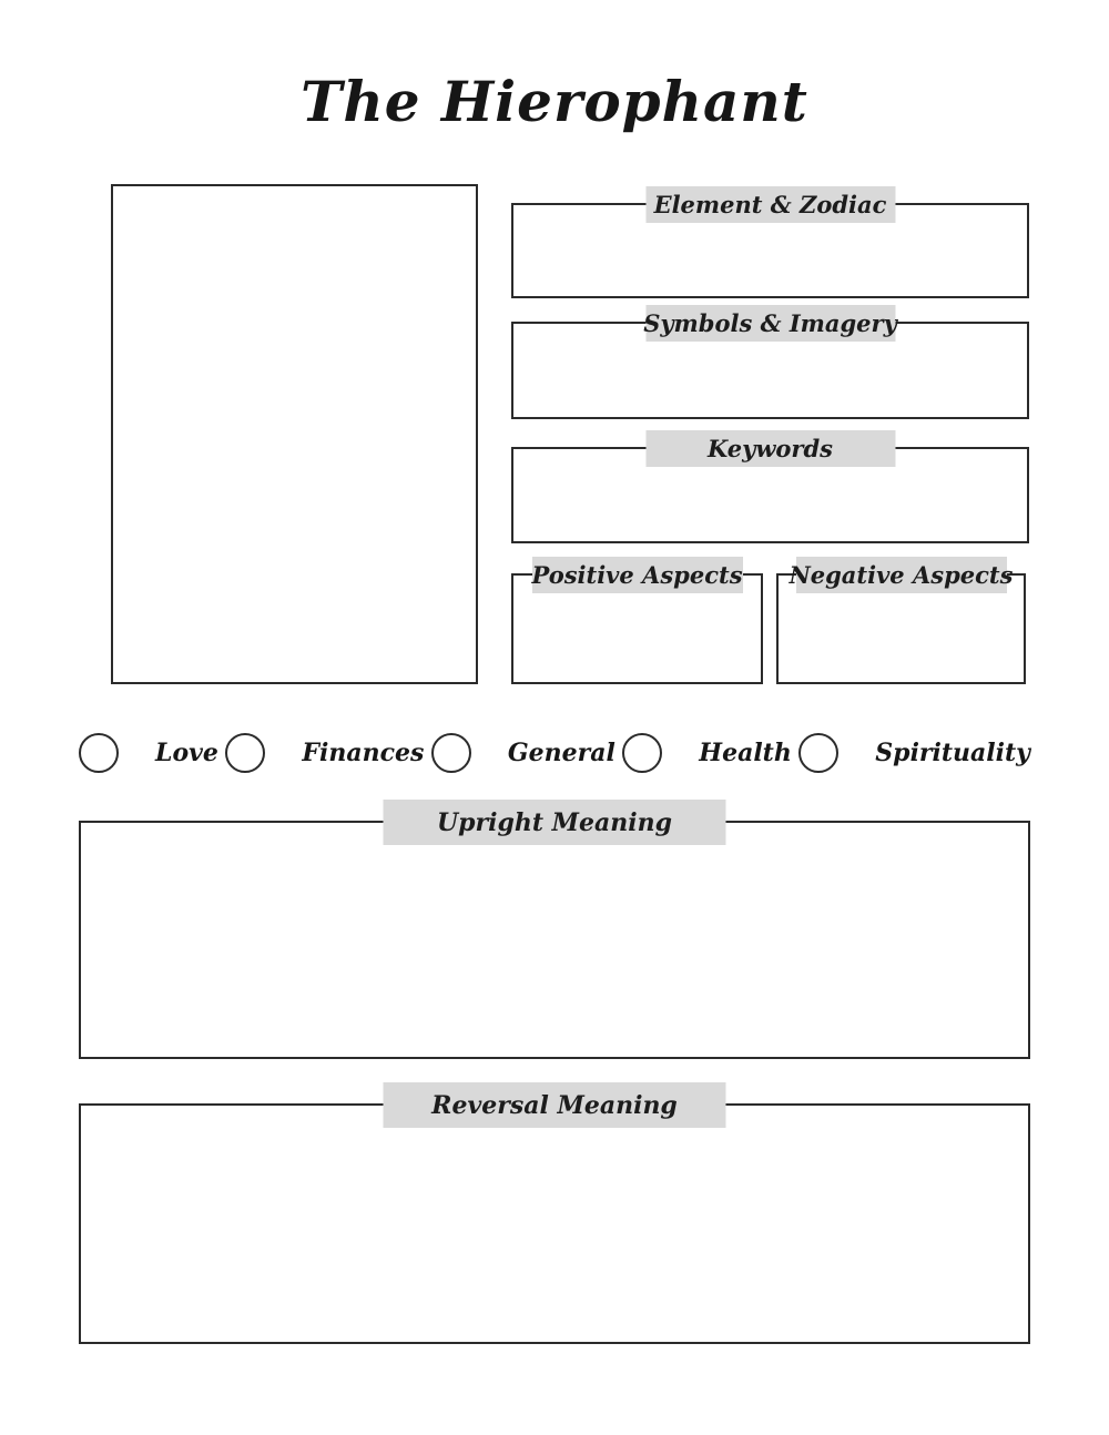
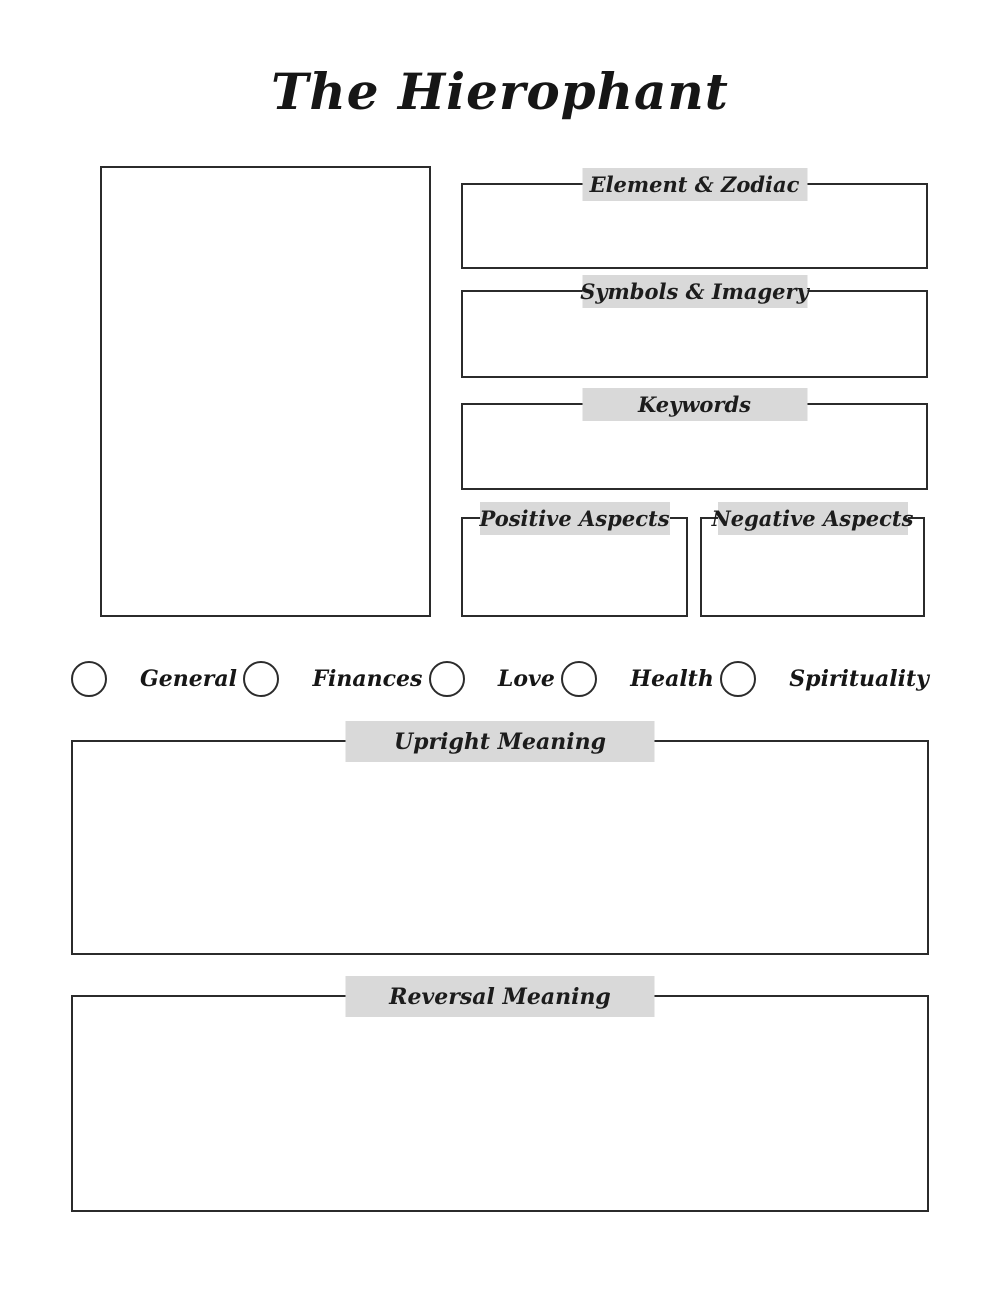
  The Hierophant
  Element & Zodiac
  Symbols & Imagery
  Keywords
  Positive Aspects
  Negative Aspects
- Love
+ General
  Finances
- General
+ Love
  Health
  Spirituality
  Upright Meaning
  Reversal Meaning
